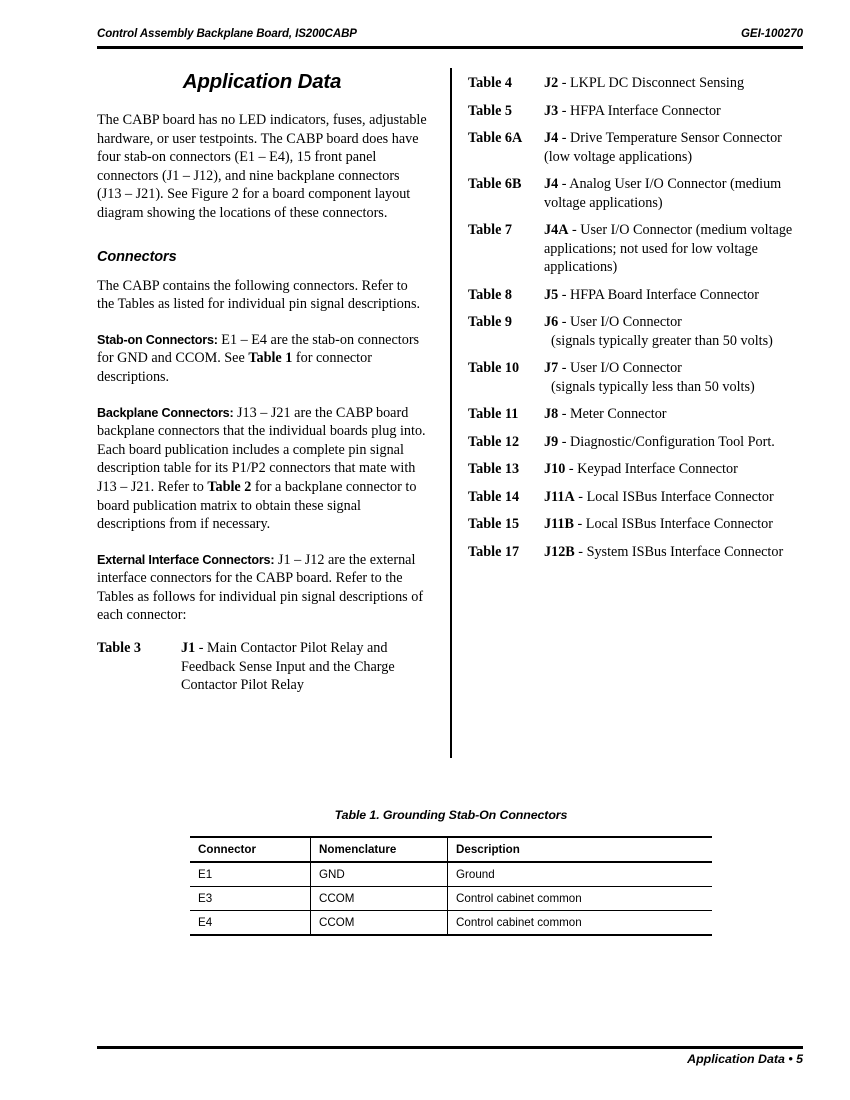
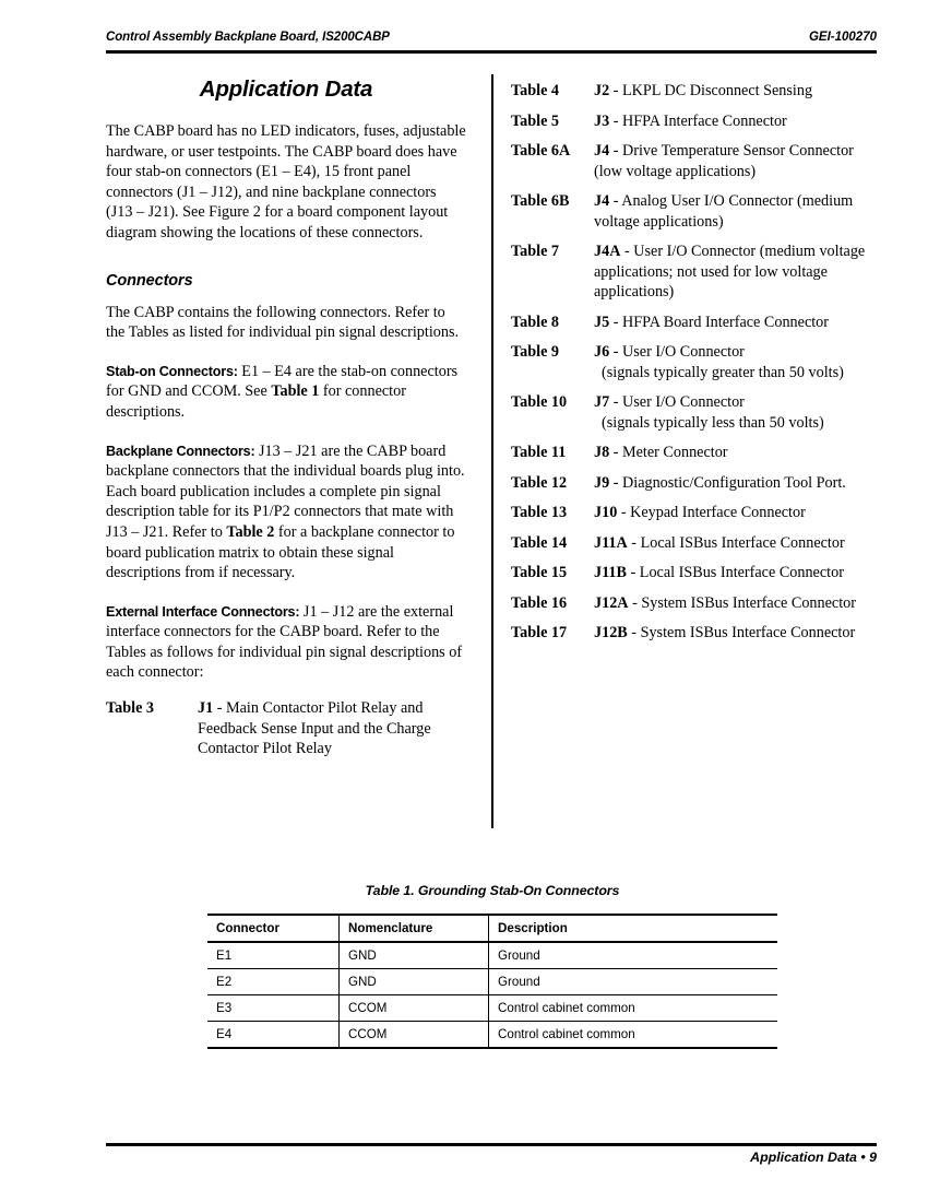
  Control Assembly Backplane Board, IS200CABP
  GEI-100270
  Application Data
  The CABP board has no LED indicators, fuses, adjustable hardware, or user testpoints. The CABP board does have four stab-on connectors (E1 – E4), 15 front panel connectors (J1 – J12), and nine backplane connectors (J13 – J21). See Figure 2 for a board component layout diagram showing the locations of these connectors.
  Connectors
  The CABP contains the following connectors. Refer to the Tables as listed for individual pin signal descriptions.
  Stab-on Connectors: E1 – E4 are the stab-on connectors for GND and CCOM. See Table 1 for connector descriptions.
  Backplane Connectors: J13 – J21 are the CABP board backplane connectors that the individual boards plug into. Each board publication includes a complete pin signal description table for its P1/P2 connectors that mate with J13 – J21. Refer to Table 2 for a backplane connector to board publication matrix to obtain these signal descriptions from if necessary.
  External Interface Connectors: J1 – J12 are the external interface connectors for the CABP board. Refer to the Tables as follows for individual pin signal descriptions of each connector:
  Table 3
  J1 - Main Contactor Pilot Relay and Feedback Sense Input and the Charge Contactor Pilot Relay
  Table 4
  J2 - LKPL DC Disconnect Sensing
  Table 5
  J3 - HFPA Interface Connector
  Table 6A
  J4 - Drive Temperature Sensor Connector (low voltage applications)
  Table 6B
  J4 - Analog User I/O Connector (medium voltage applications)
  Table 7
  J4A - User I/O Connector (medium voltage applications; not used for low voltage applications)
  Table 8
  J5 - HFPA Board Interface Connector
  Table 9
  J6 - User I/O Connector
  (signals typically greater than 50 volts)
  Table 10
  J7 - User I/O Connector
  (signals typically less than 50 volts)
  Table 11
  J8 - Meter Connector
  Table 12
  J9 - Diagnostic/Configuration Tool Port.
  Table 13
  J10 - Keypad Interface Connector
  Table 14
  J11A - Local ISBus Interface Connector
  Table 15
  J11B - Local ISBus Interface Connector
+ Table 16
+ J12A - System ISBus Interface Connector
  Table 17
  J12B - System ISBus Interface Connector
  Table 1. Grounding Stab-On Connectors
  Connector	Nomenclature	Description
  E1	GND	Ground
+ E2	GND	Ground
  E3	CCOM	Control cabinet common
  E4	CCOM	Control cabinet common
- Application Data • 5
+ Application Data • 9
